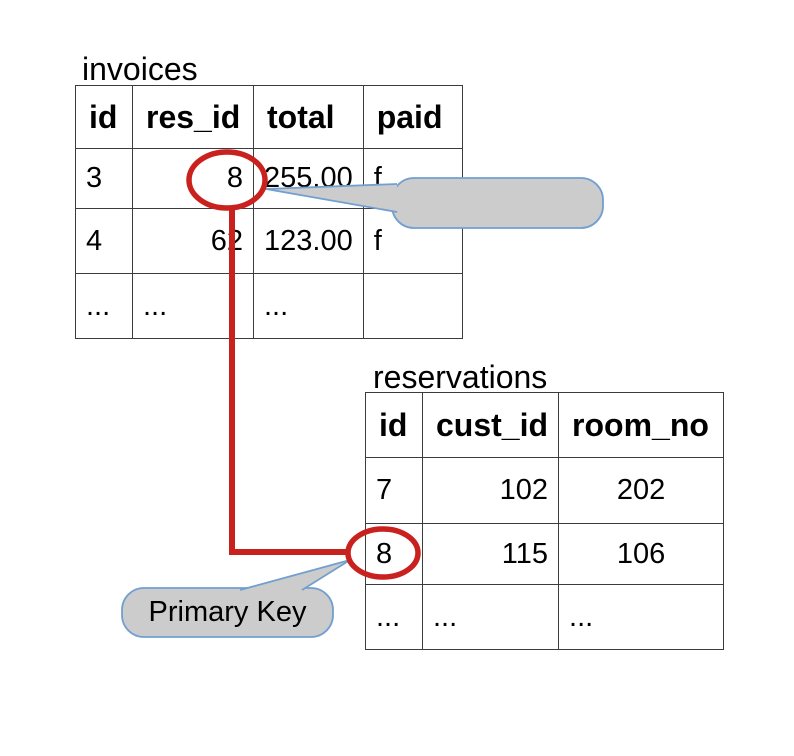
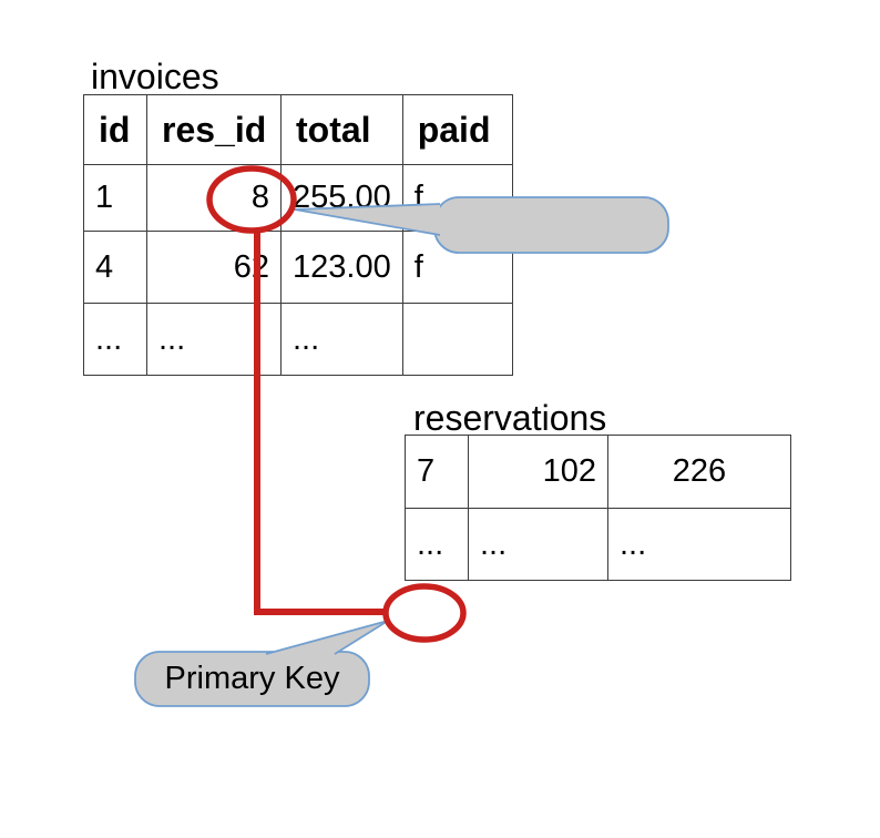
  invoices
  id	res_id	total	paid
- 3	8	255.00	f
+ 1	8	255.00	f
  4	6	123.00	f
  ...	...	...
  reservations
- id	cust_id	room_no
- 7	102	202
+ 7	102	226
- 8	115	106
  ...	...	...
  Primary Key
